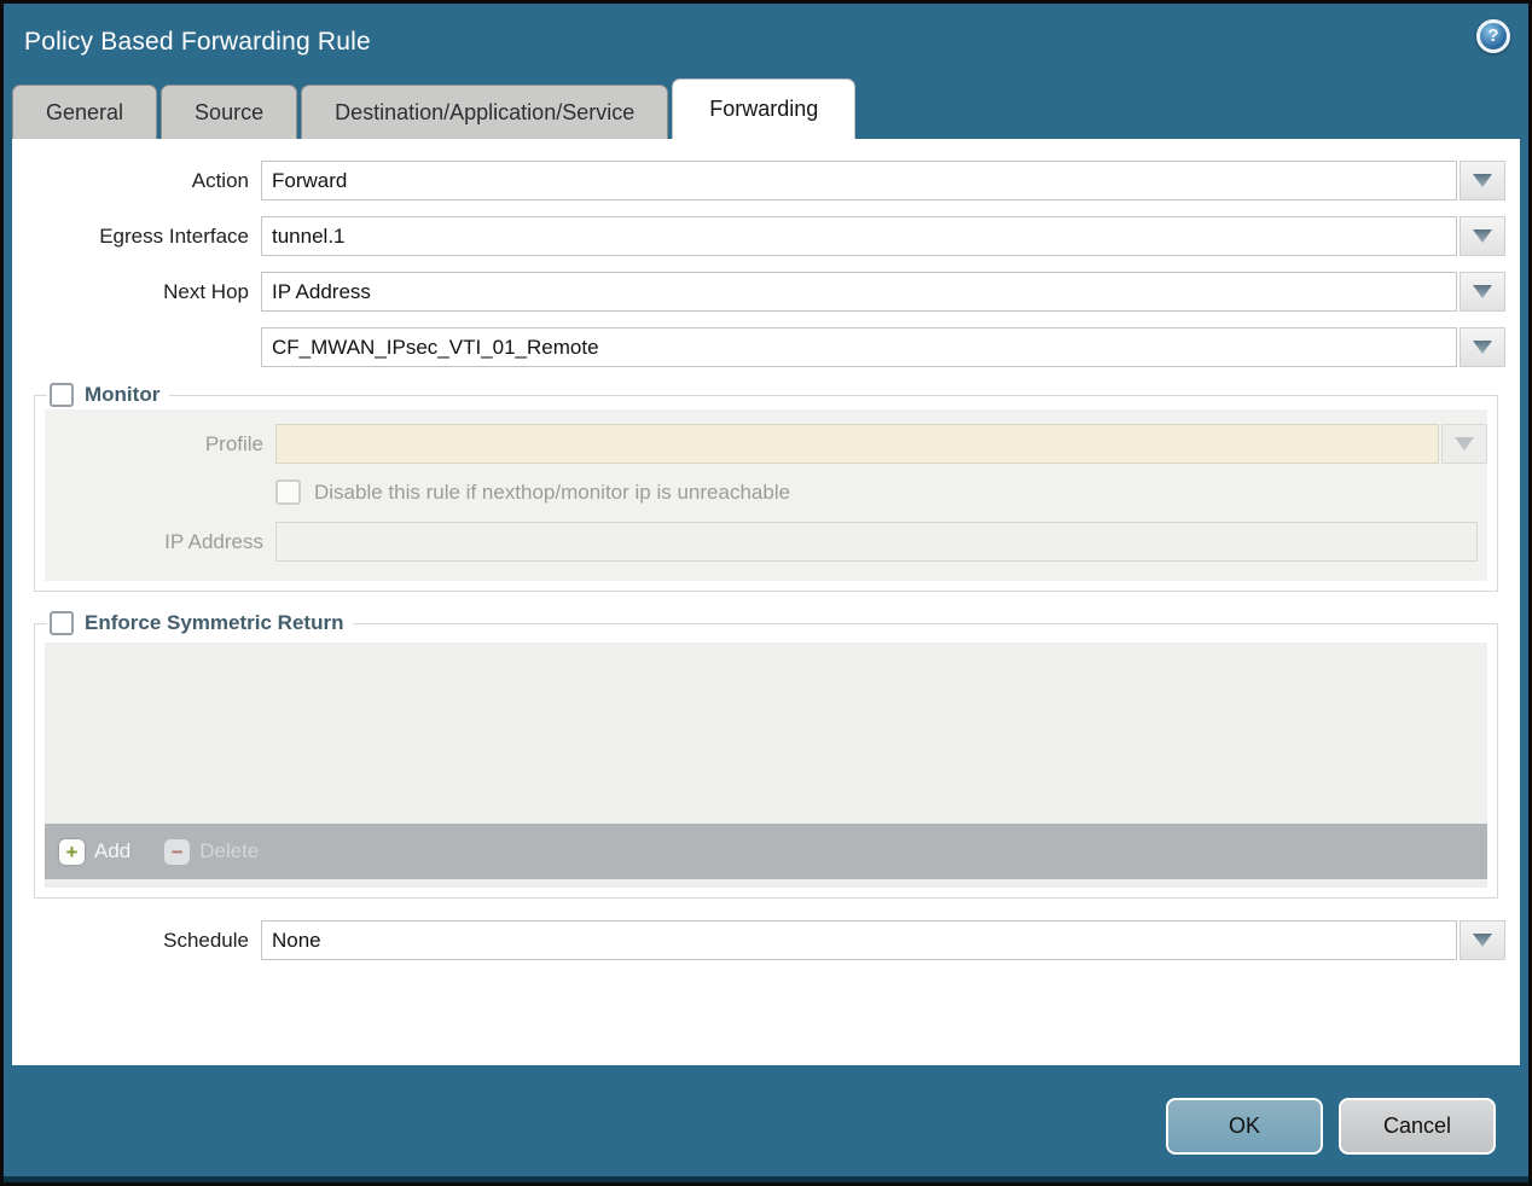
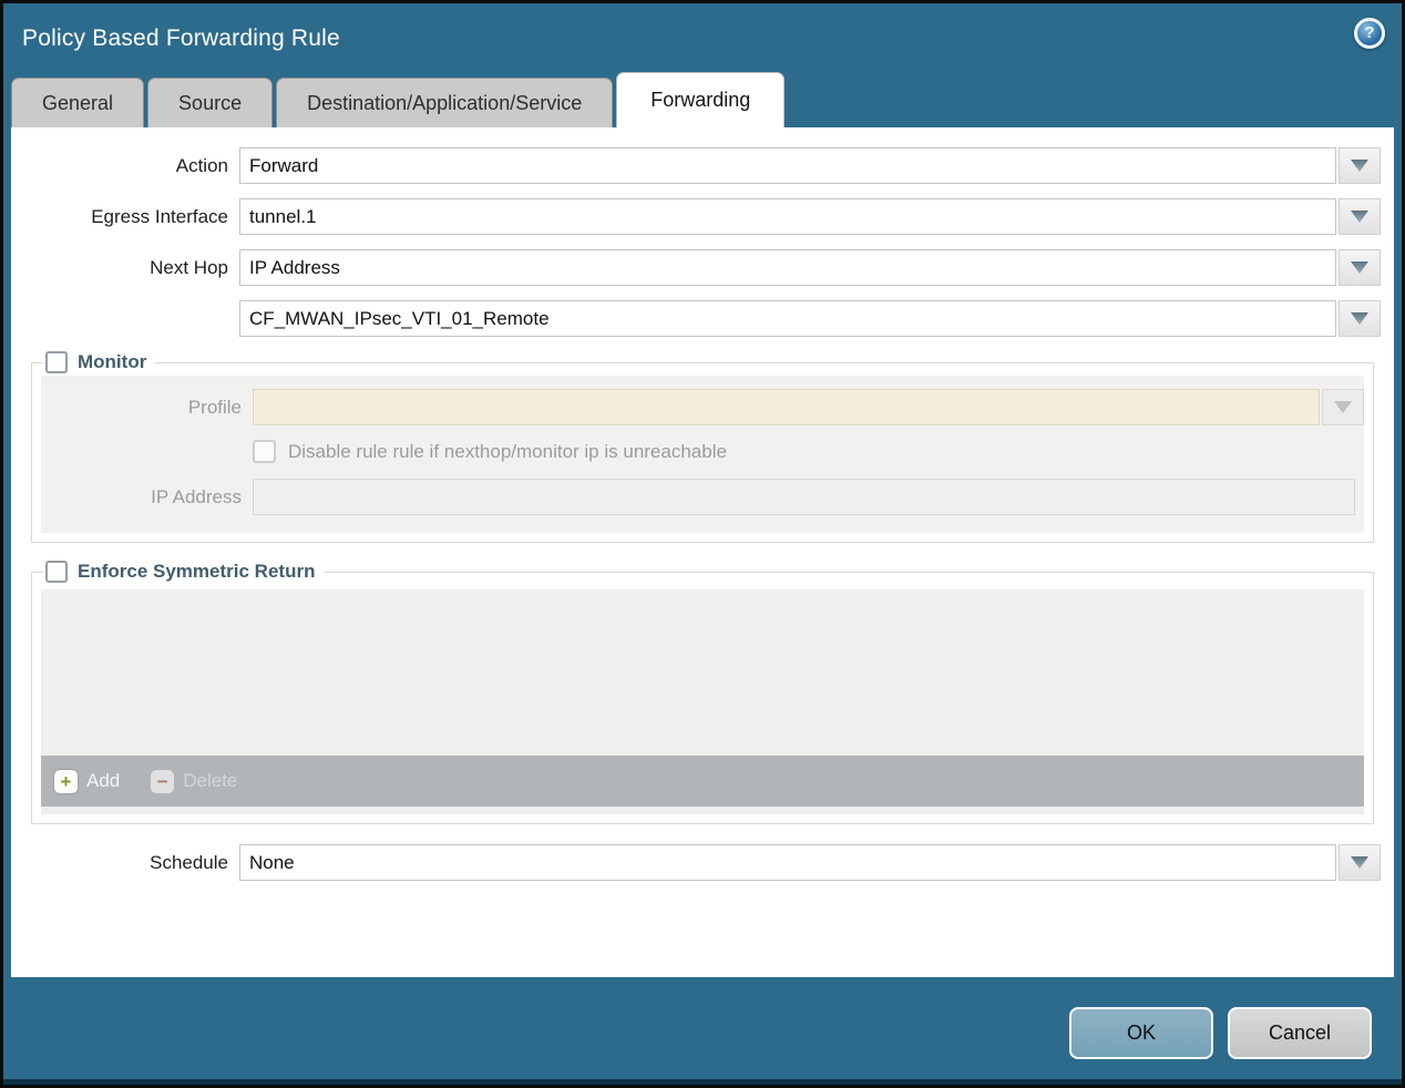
  Policy Based Forwarding Rule
  ?
  General
  Source
  Destination/Application/Service
  Forwarding
  Action
  Forward
  Egress Interface
  tunnel.1
  Next Hop
  IP Address
  CF_MWAN_IPsec_VTI_01_Remote
  Monitor
  Profile
- Disable this rule if nexthop/monitor ip is unreachable
+ Disable rule rule if nexthop/monitor ip is unreachable
  IP Address
  Enforce Symmetric Return
  +
  Add
  −
  Delete
  Schedule
  None
  OK
  Cancel
